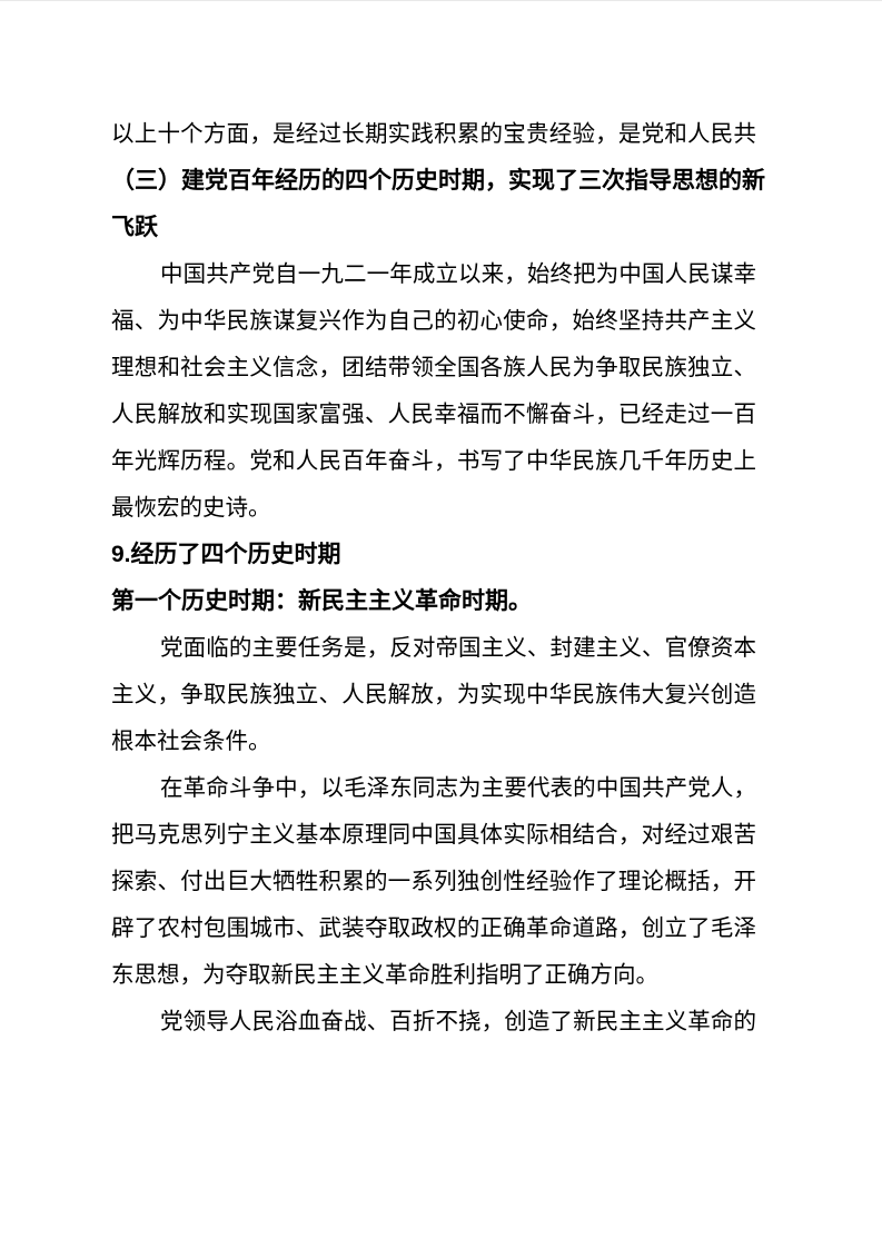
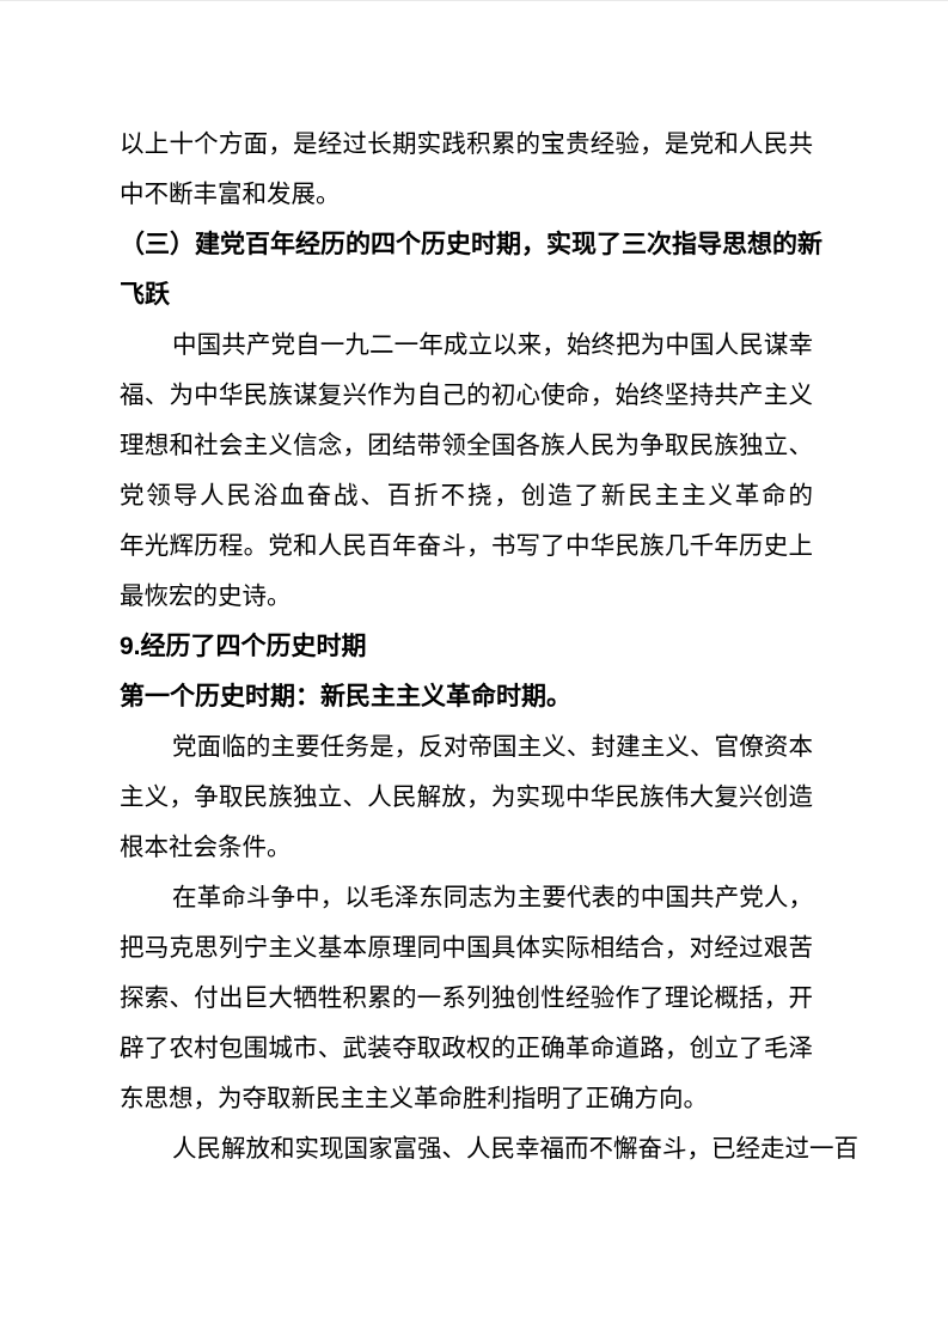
  以上十个方面，是经过长期实践积累的宝贵经验，是党和人民共
+ 中不断丰富和发展。
  （三）建党百年经历的四个历史时期，实现了三次指导思想的新
  飞跃
  中国共产党自一九二一年成立以来，始终把为中国人民谋幸
  福、为中华民族谋复兴作为自己的初心使命，始终坚持共产主义
  理想和社会主义信念，团结带领全国各族人民为争取民族独立、
- 人民解放和实现国家富强、人民幸福而不懈奋斗，已经走过一百
+ 党领导人民浴血奋战、百折不挠，创造了新民主主义革命的
  年光辉历程。党和人民百年奋斗，书写了中华民族几千年历史上
  最恢宏的史诗。
  9.经历了四个历史时期
  第一个历史时期：新民主主义革命时期。
  党面临的主要任务是，反对帝国主义、封建主义、官僚资本
  主义，争取民族独立、人民解放，为实现中华民族伟大复兴创造
  根本社会条件。
  在革命斗争中，以毛泽东同志为主要代表的中国共产党人，
  把马克思列宁主义基本原理同中国具体实际相结合，对经过艰苦
  探索、付出巨大牺牲积累的一系列独创性经验作了理论概括，开
  辟了农村包围城市、武装夺取政权的正确革命道路，创立了毛泽
  东思想，为夺取新民主主义革命胜利指明了正确方向。
- 党领导人民浴血奋战、百折不挠，创造了新民主主义革命的
+ 人民解放和实现国家富强、人民幸福而不懈奋斗，已经走过一百
